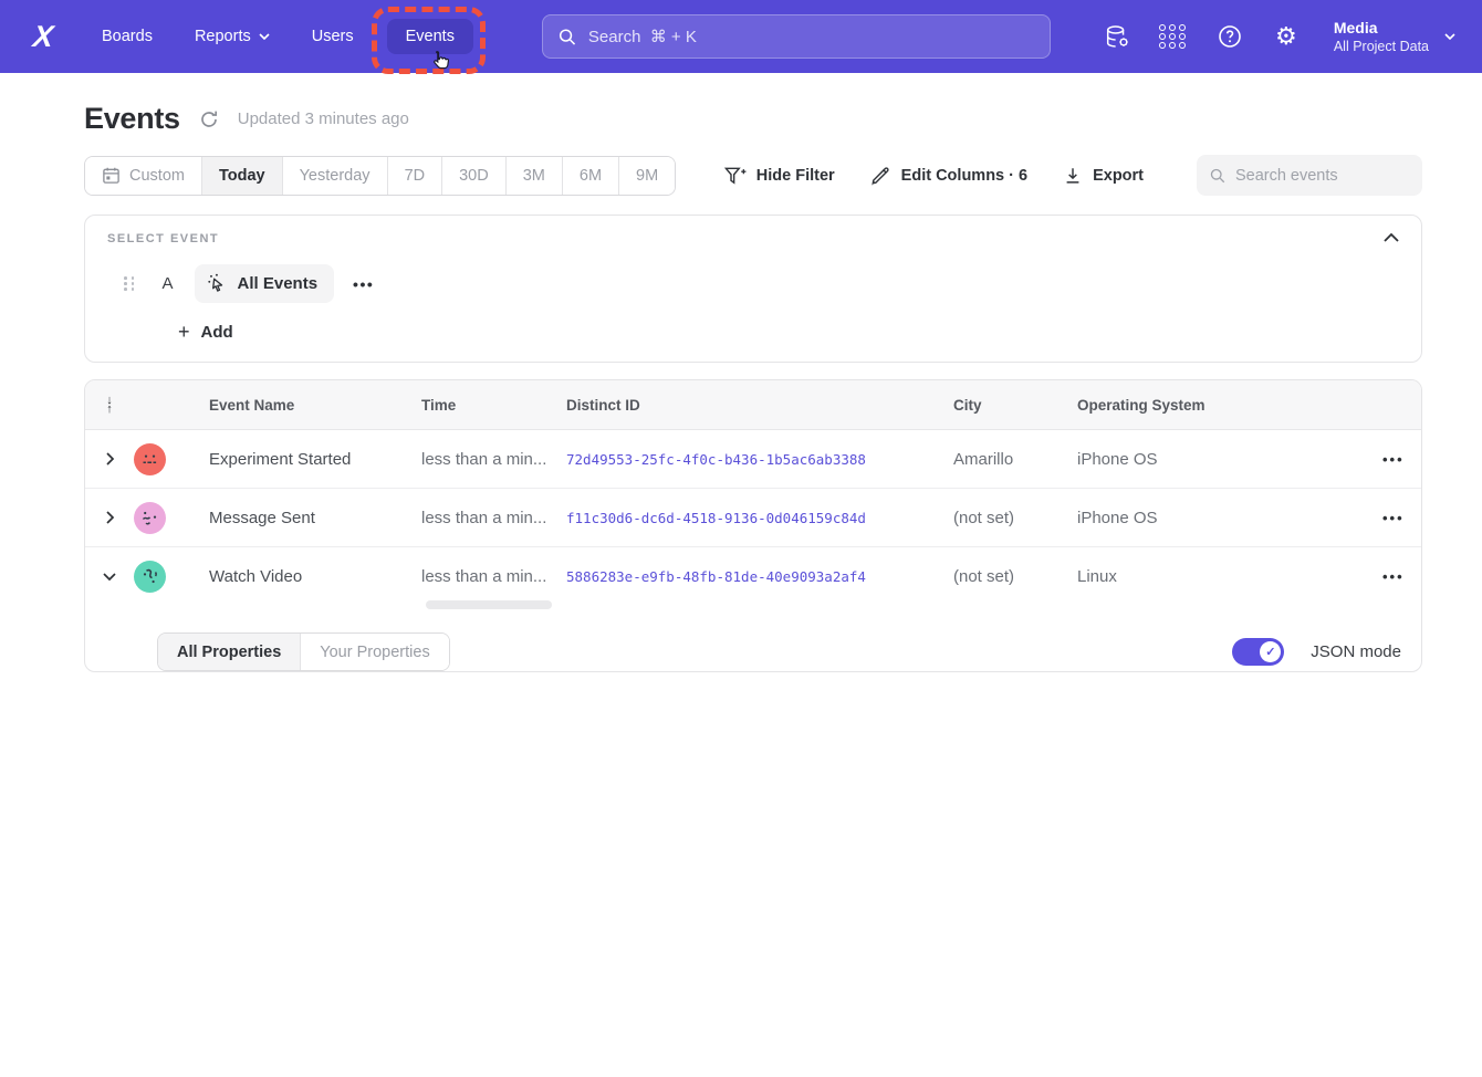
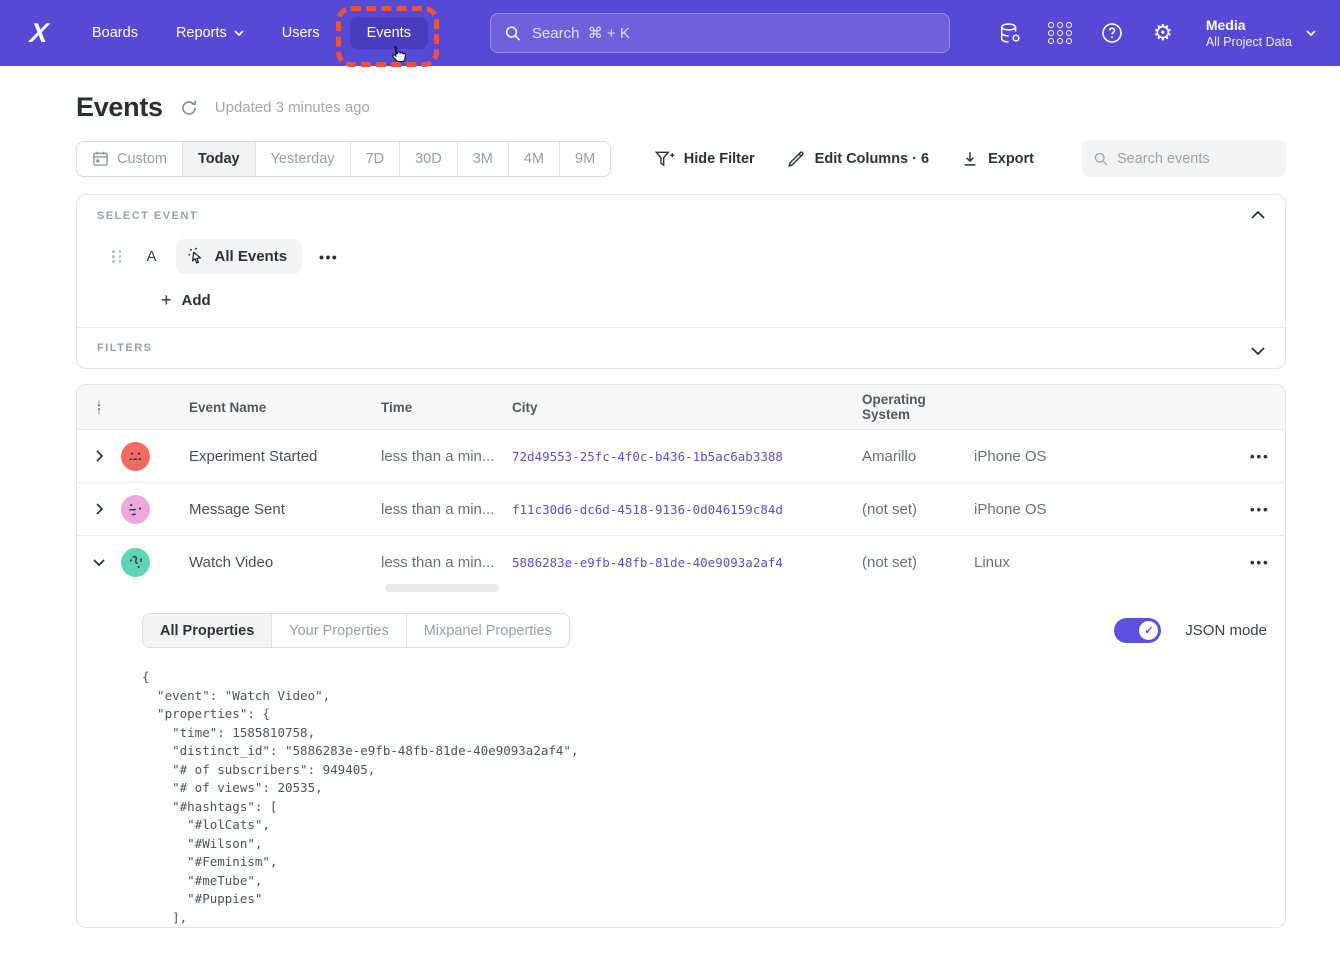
  Boards
  Reports
  Users
  Events
  Search ⌘ + K
  ⚙
  Media
  All Project Data
  Events
  Updated 3 minutes ago
  Custom
  Today
  Yesterday
  7D
  30D
  3M
- 6M
+ 4M
  9M
  Hide Filter
  Edit Columns · 6
  Export
  Search events
  SELECT EVENT
  A
  All Events
  •••
  +
  Add
+ FILTERS
  ↓
  ↑
  Event Name
  Time
- Distinct ID
  City
  Operating System
  Experiment Started
  less than a min...
  72d49553-25fc-4f0c-b436-1b5ac6ab3388
  Amarillo
  iPhone OS
  •••
  Message Sent
  less than a min...
  f11c30d6-dc6d-4518-9136-0d046159c84d
  (not set)
  iPhone OS
  •••
  Watch Video
  less than a min...
  5886283e-e9fb-48fb-81de-40e9093a2af4
  (not set)
  Linux
  •••
  All Properties
  Your Properties
+ Mixpanel Properties
  ✓
  JSON mode
+ {
+ "event": "Watch Video",
+ "properties": {
+ "time": 1585810758,
+ "distinct_id": "5886283e-e9fb-48fb-81de-40e9093a2af4",
+ "# of subscribers": 949405,
+ "# of views": 20535,
+ "#hashtags": [
+ "#lolCats",
+ "#Wilson",
+ "#Feminism",
+ "#meTube",
+ "#Puppies"
+ ],
